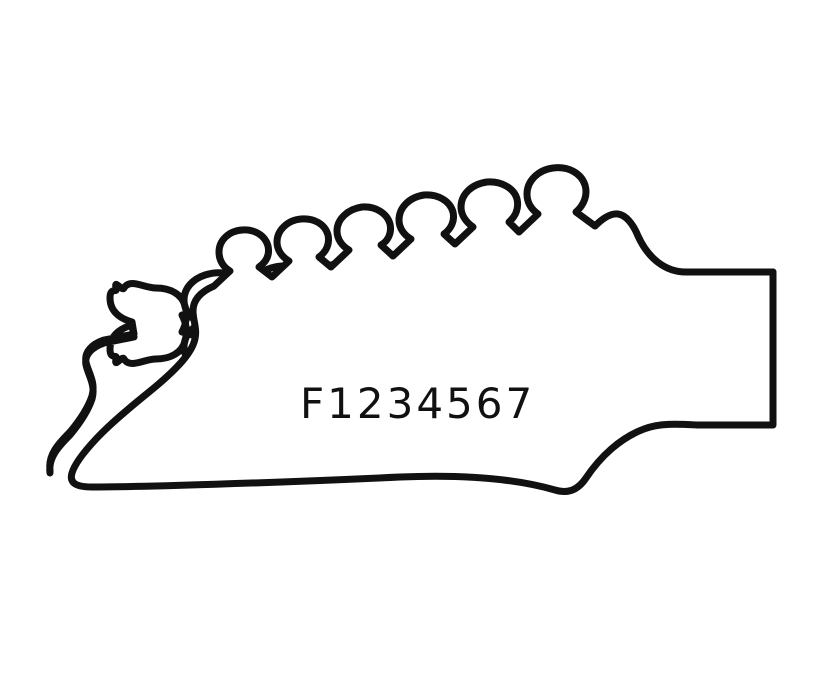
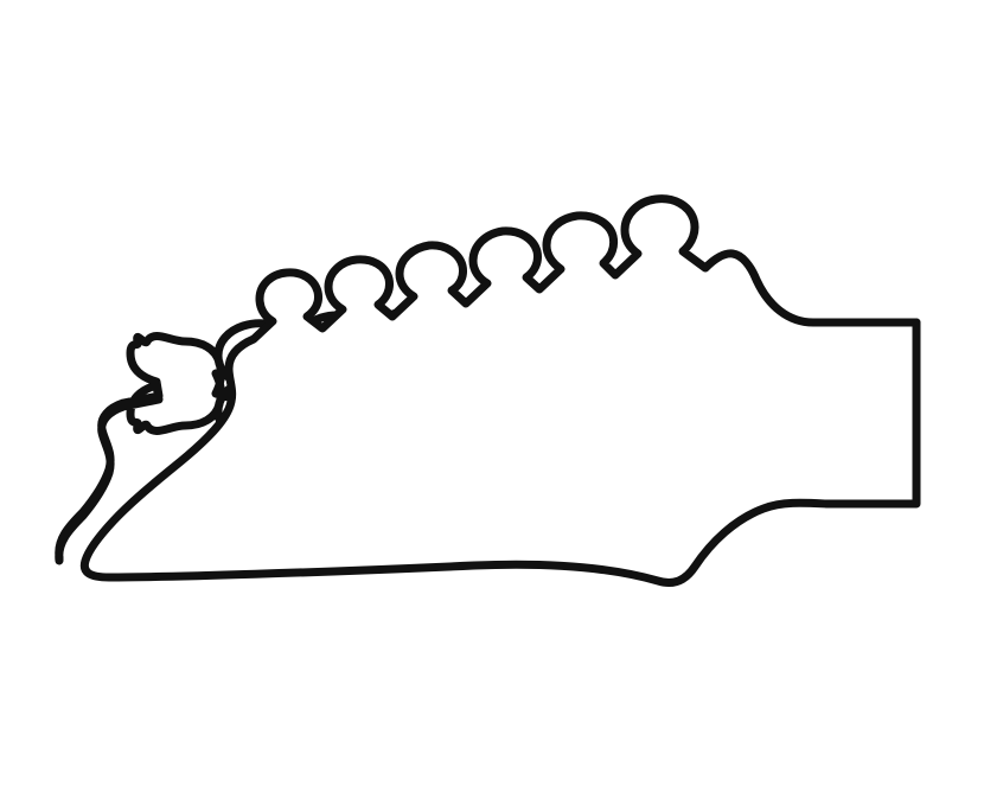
- F1234567
